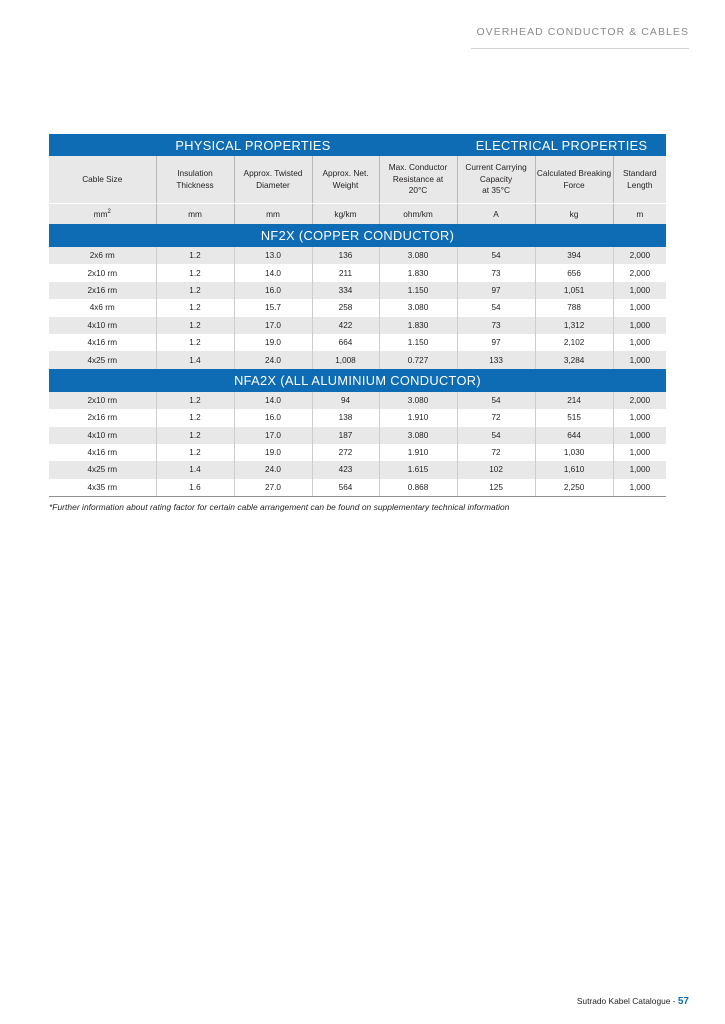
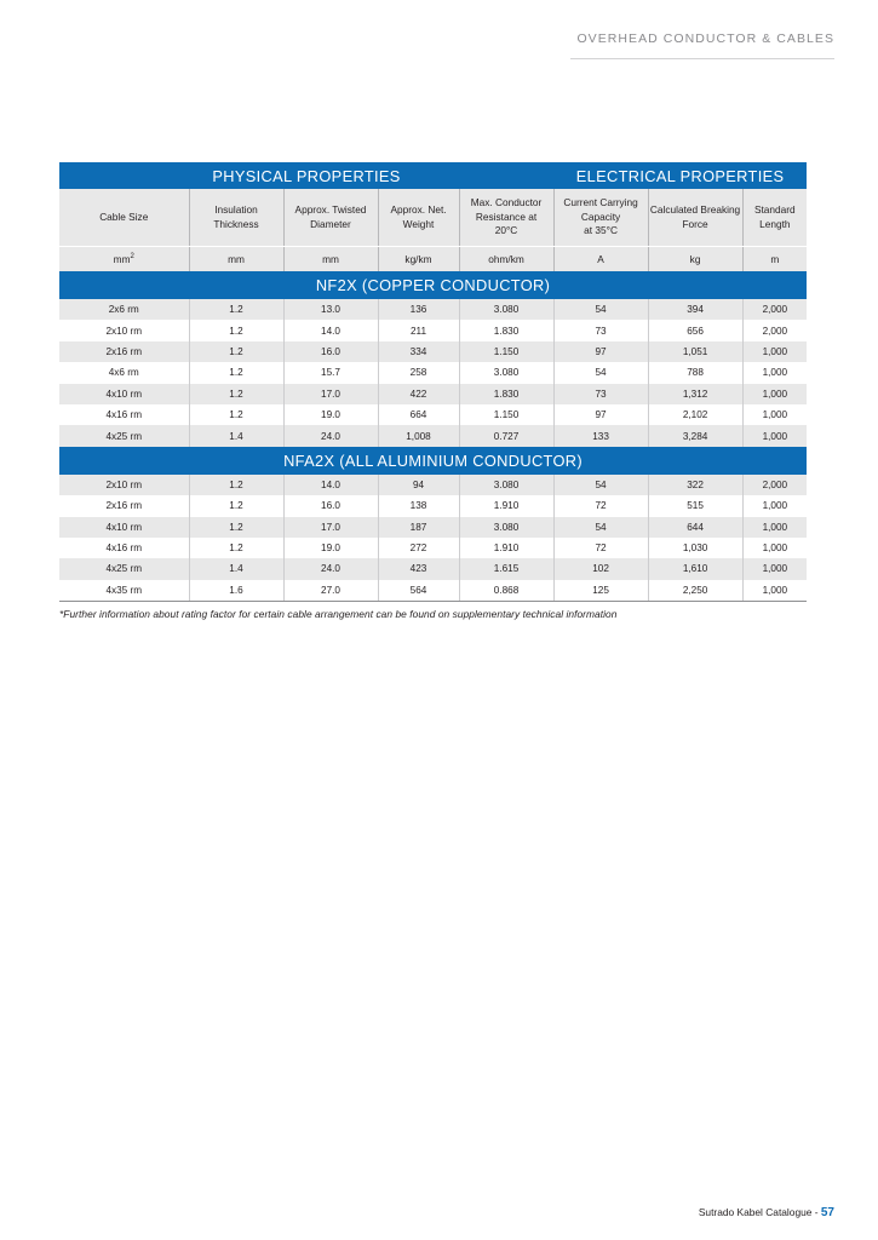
  OVERHEAD CONDUCTOR & CABLES
  PHYSICAL PROPERTIES	ELECTRICAL PROPERTIES
  Cable Size	Insulation Thickness	Approx. Twisted Diameter	Approx. Net. Weight	Max. Conductor Resistance at 20°C	Current Carrying Capacity at 35°C	Calculated Breaking Force	Standard Length
  mm	mm	mm	kg/km	ohm/km	A	kg	m
  NF2X (COPPER CONDUCTOR)
  2x6 rm	1.2	13.0	136	3.080	54	394	2,000
  2x10 rm	1.2	14.0	211	1.830	73	656	2,000
  2x16 rm	1.2	16.0	334	1.150	97	1,051	1,000
  4x6 rm	1.2	15.7	258	3.080	54	788	1,000
  4x10 rm	1.2	17.0	422	1.830	73	1,312	1,000
  4x16 rm	1.2	19.0	664	1.150	97	2,102	1,000
  4x25 rm	1.4	24.0	1,008	0.727	133	3,284	1,000
  NFA2X (ALL ALUMINIUM CONDUCTOR)
- 2x10 rm	1.2	14.0	94	3.080	54	214	2,000
+ 2x10 rm	1.2	14.0	94	3.080	54	322	2,000
  2x16 rm	1.2	16.0	138	1.910	72	515	1,000
  4x10 rm	1.2	17.0	187	3.080	54	644	1,000
  4x16 rm	1.2	19.0	272	1.910	72	1,030	1,000
  4x25 rm	1.4	24.0	423	1.615	102	1,610	1,000
  4x35 rm	1.6	27.0	564	0.868	125	2,250	1,000
  *Further information about rating factor for certain cable arrangement can be found on supplementary technical information
  Sutrado Kabel Catalogue - 57
